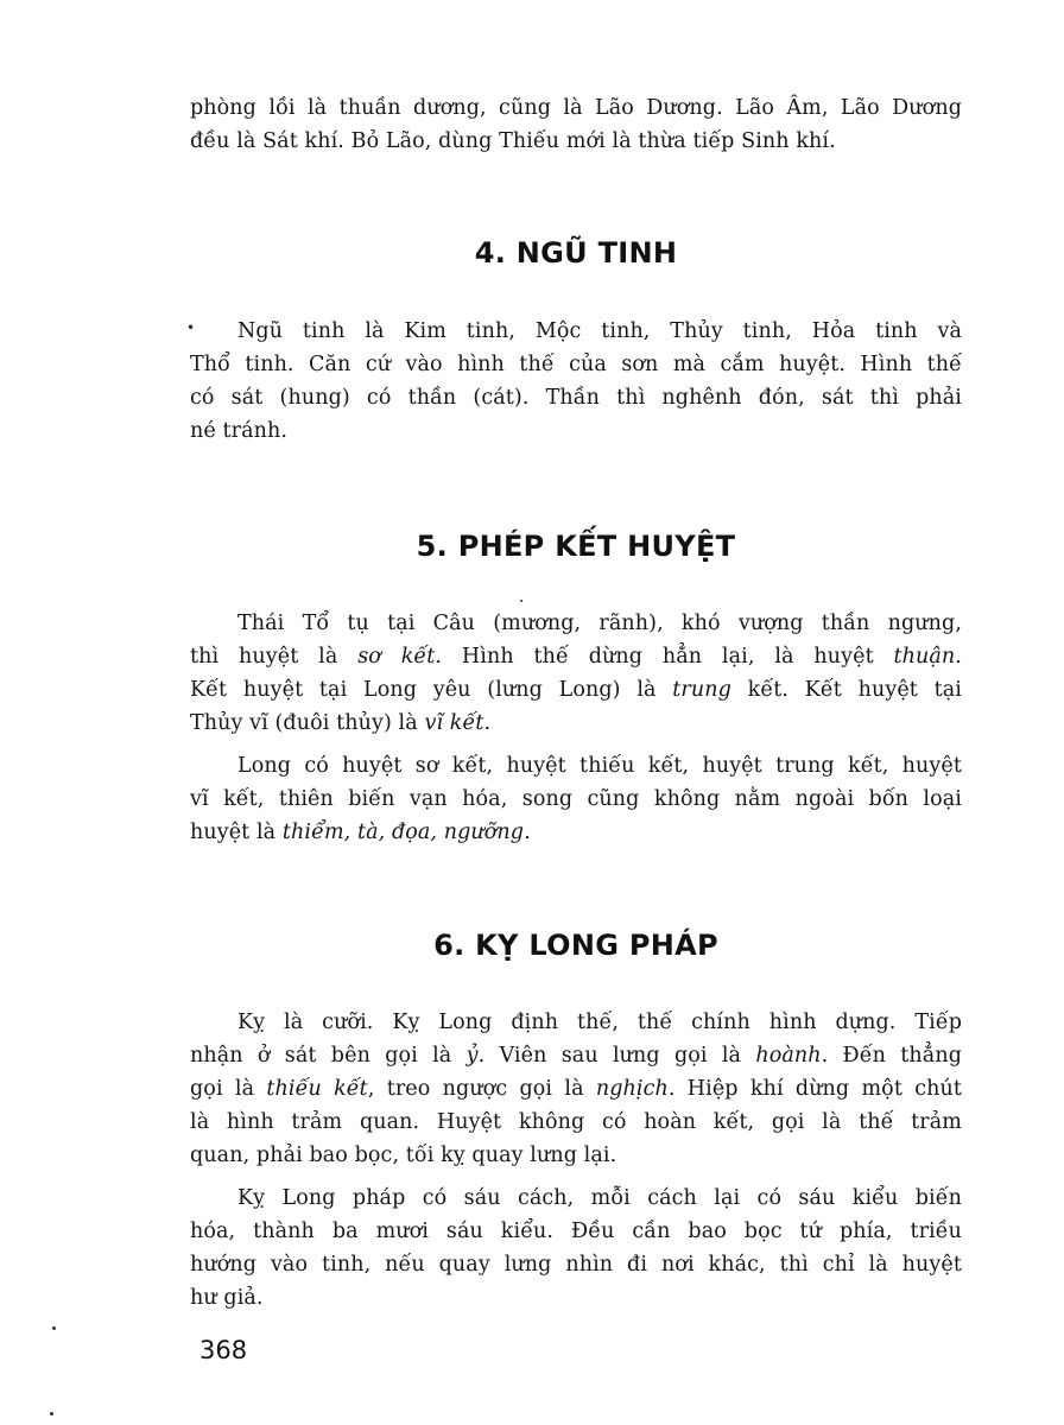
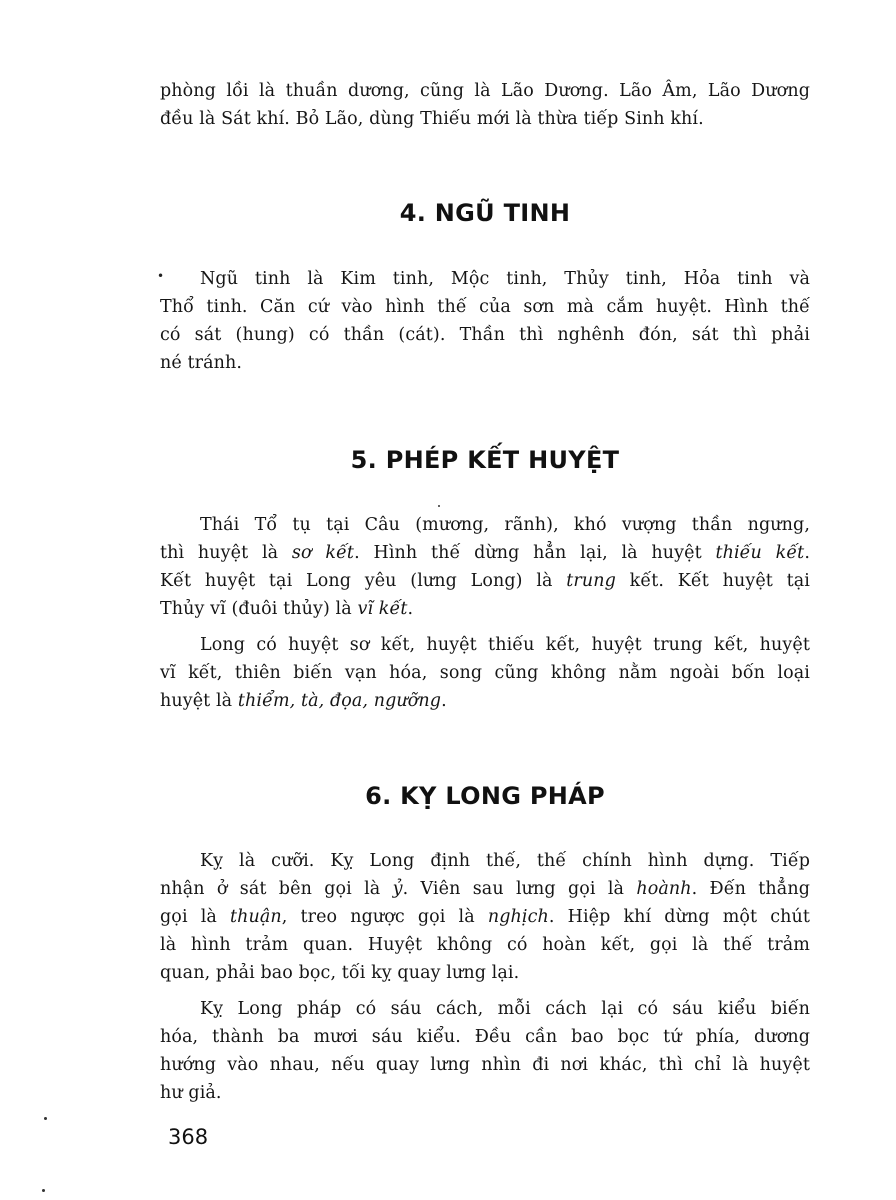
  phòng lồi là thuần dương, cũng là Lão Dương. Lão Âm, Lão Dương
  đều là Sát khí. Bỏ Lão, dùng Thiếu mới là thừa tiếp Sinh khí.
  4. NGŨ TINH
  •
  Ngũ tinh là Kim tinh, Mộc tinh, Thủy tinh, Hỏa tinh và
  Thổ tinh. Căn cứ vào hình thế của sơn mà cắm huyệt. Hình thế
  có sát (hung) có thần (cát). Thần thì nghênh đón, sát thì phải
  né tránh.
  5. PHÉP KẾT HUYỆT
  Thái Tổ tụ tại Câu (mương, rãnh), khó vượng thần ngưng,
- thì huyệt là sơ kết. Hình thế dừng hẳn lại, là huyệt thuận.
+ thì huyệt là sơ kết. Hình thế dừng hẳn lại, là huyệt thiếu kết.
  Kết huyệt tại Long yêu (lưng Long) là trung kết. Kết huyệt tại
  Thủy vĩ (đuôi thủy) là vĩ kết.
  Long có huyệt sơ kết, huyệt thiếu kết, huyệt trung kết, huyệt
  vĩ kết, thiên biến vạn hóa, song cũng không nằm ngoài bốn loại
  huyệt là thiểm, tà, đọa, ngưỡng.
  6. KỴ LONG PHÁP
  Kỵ là cưỡi. Kỵ Long định thế, thế chính hình dựng. Tiếp
  nhận ở sát bên gọi là ỷ. Viên sau lưng gọi là hoành. Đến thẳng
- gọi là thiếu kết, treo ngược gọi là nghịch. Hiệp khí dừng một chút
+ gọi là thuận, treo ngược gọi là nghịch. Hiệp khí dừng một chút
  là hình trảm quan. Huyệt không có hoàn kết, gọi là thế trảm
  quan, phải bao bọc, tối kỵ quay lưng lại.
  Kỵ Long pháp có sáu cách, mỗi cách lại có sáu kiểu biến
- hóa, thành ba mươi sáu kiểu. Đều cần bao bọc tứ phía, triều
+ hóa, thành ba mươi sáu kiểu. Đều cần bao bọc tứ phía, dương
- hướng vào tinh, nếu quay lưng nhìn đi nơi khác, thì chỉ là huyệt
+ hướng vào nhau, nếu quay lưng nhìn đi nơi khác, thì chỉ là huyệt
  hư giả.
  368
